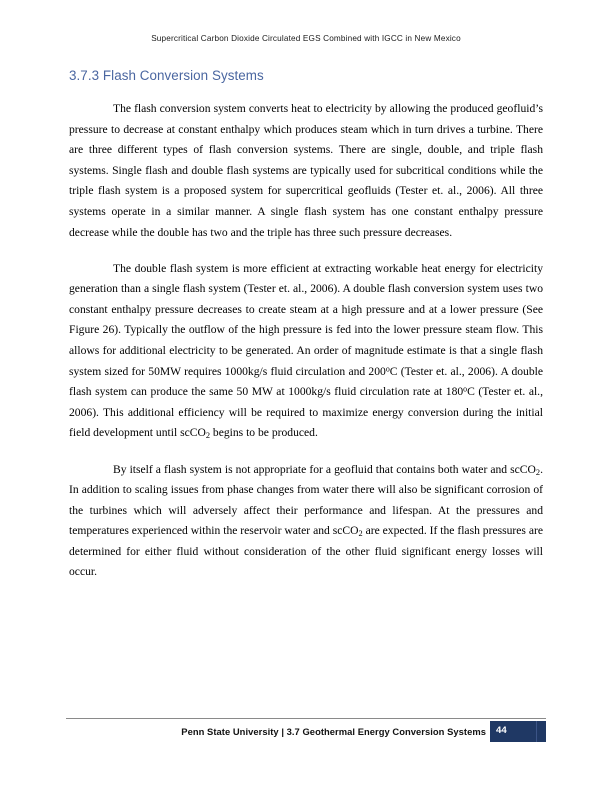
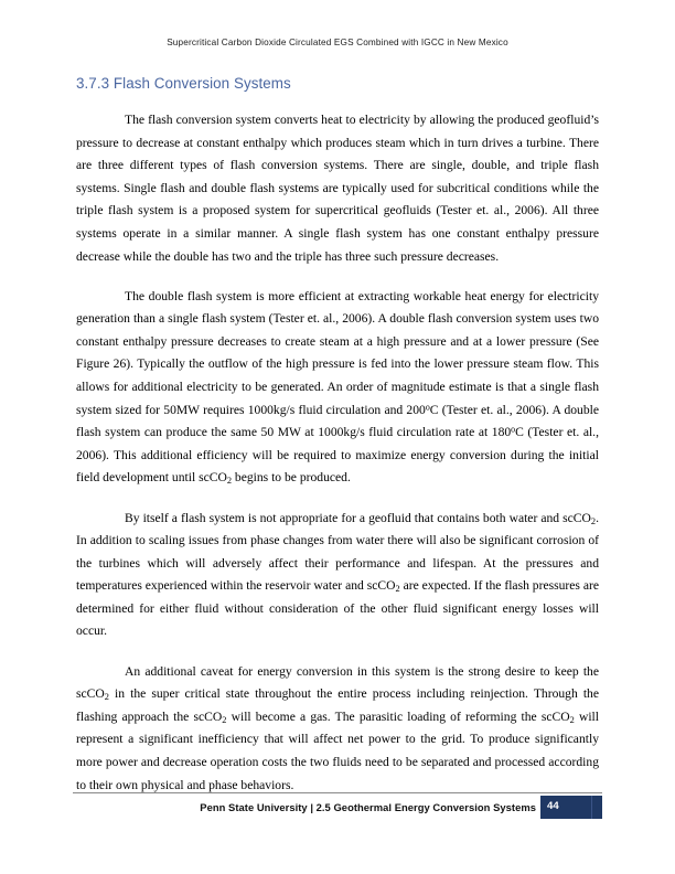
  Supercritical Carbon Dioxide Circulated EGS Combined with IGCC in New Mexico
  3.7.3 Flash Conversion Systems
  The flash conversion system converts heat to electricity by allowing the produced geofluid’s pressure to decrease at constant enthalpy which produces steam which in turn drives a turbine. There are three different types of flash conversion systems. There are single, double, and triple flash systems. Single flash and double flash systems are typically used for subcritical conditions while the triple flash system is a proposed system for supercritical geofluids (Tester et. al., 2006). All three systems operate in a similar manner. A single flash system has one constant enthalpy pressure decrease while the double has two and the triple has three such pressure decreases.
  The double flash system is more efficient at extracting workable heat energy for electricity generation than a single flash system (Tester et. al., 2006). A double flash conversion system uses two constant enthalpy pressure decreases to create steam at a high pressure and at a lower pressure (See Figure 26). Typically the outflow of the high pressure is fed into the lower pressure steam flow. This allows for additional electricity to be generated. An order of magnitude estimate is that a single flash system sized for 50MW requires 1000kg/s fluid circulation and 200oC (Tester et. al., 2006). A double flash system can produce the same 50 MW at 1000kg/s fluid circulation rate at 180oC (Tester et. al., 2006). This additional efficiency will be required to maximize energy conversion during the initial field development until scCO2 begins to be produced.
  By itself a flash system is not appropriate for a geofluid that contains both water and scCO2. In addition to scaling issues from phase changes from water there will also be significant corrosion of the turbines which will adversely affect their performance and lifespan. At the pressures and temperatures experienced within the reservoir water and scCO2 are expected. If the flash pressures are determined for either fluid without consideration of the other fluid significant energy losses will occur.
+ An additional caveat for energy conversion in this system is the strong desire to keep the scCO2 in the super critical state throughout the entire process including reinjection. Through the flashing approach the scCO2 will become a gas. The parasitic loading of reforming the scCO2 will represent a significant inefficiency that will affect net power to the grid. To produce significantly more power and decrease operation costs the two fluids need to be separated and processed according to their own physical and phase behaviors.
- Penn State University | 3.7 Geothermal Energy Conversion Systems
+ Penn State University | 2.5 Geothermal Energy Conversion Systems
  44
